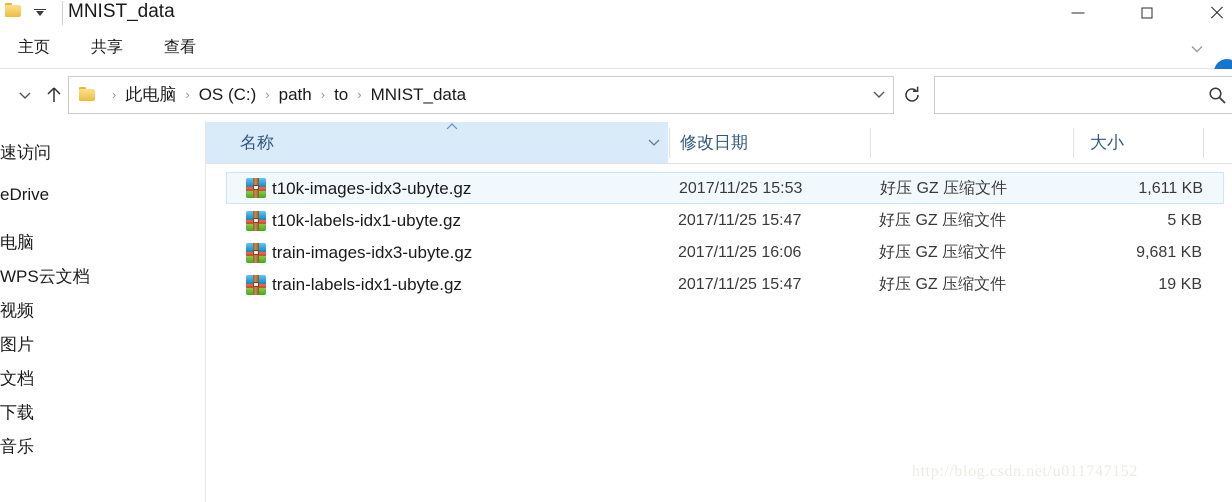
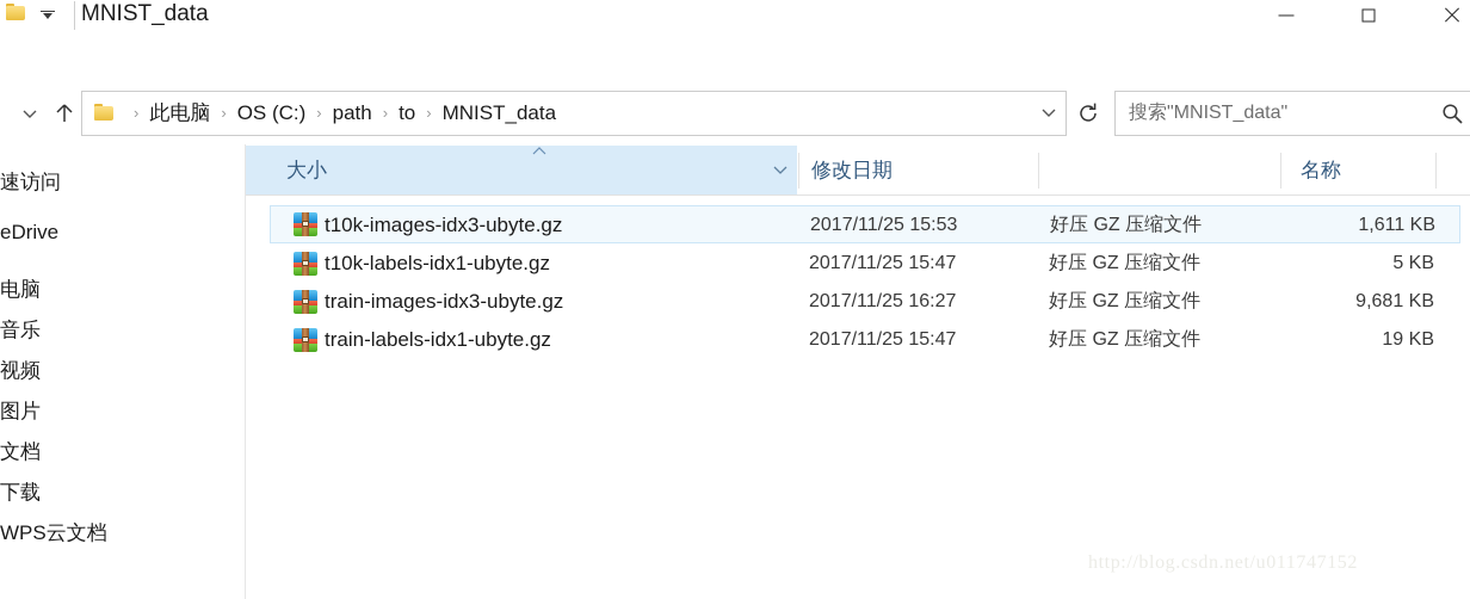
  MNIST_data
- 主页
- 共享
- 查看
  ›
  此电脑
  ›
  OS (C:)
  ›
  path
  ›
  to
  ›
  MNIST_data
+ 搜索"MNIST_data"
  速访问
  eDrive
  电脑
- WPS云文档
+ 音乐
  视频
  图片
  文档
  下载
- 音乐
+ WPS云文档
- 名称
+ 大小
  修改日期
- 大小
+ 名称
  t10k-images-idx3-ubyte.gz
  2017/11/25 15:53
  好压 GZ 压缩文件
  1,611 KB
  t10k-labels-idx1-ubyte.gz
  2017/11/25 15:47
  好压 GZ 压缩文件
  5 KB
  train-images-idx3-ubyte.gz
- 2017/11/25 16:06
+ 2017/11/25 16:27
  好压 GZ 压缩文件
  9,681 KB
  train-labels-idx1-ubyte.gz
  2017/11/25 15:47
  好压 GZ 压缩文件
  19 KB
  http://blog.csdn.net/u011747152
